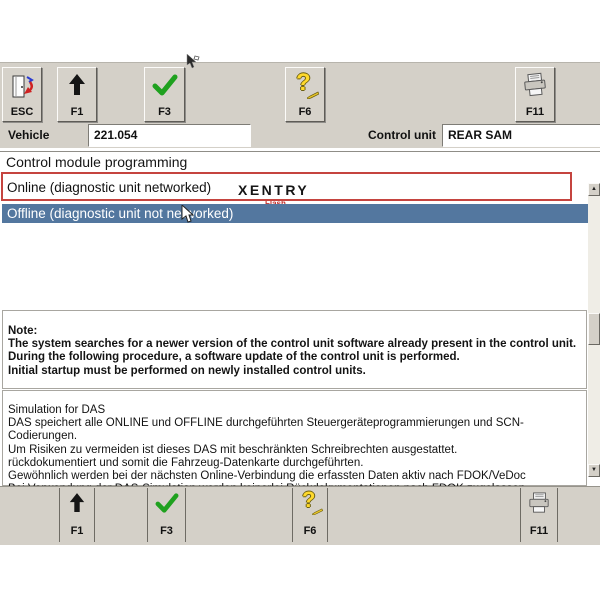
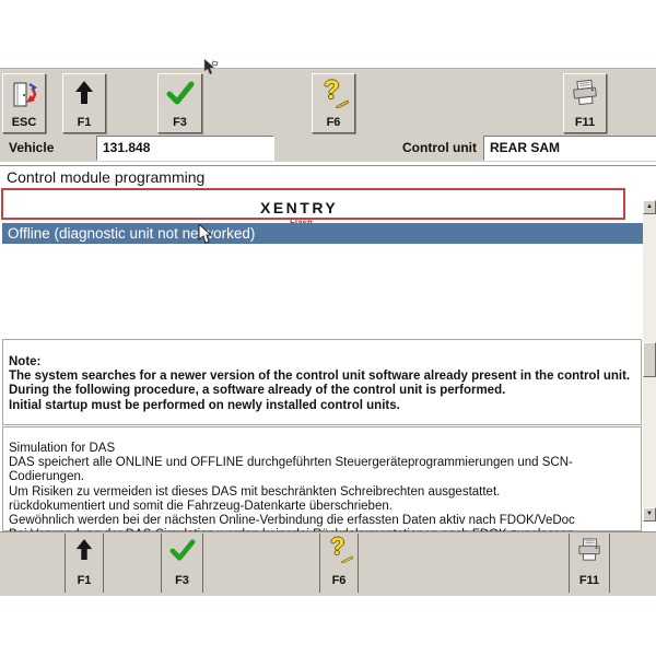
  ESC
  F1
  F3
  ?
  F6
  F11
  Vehicle
- 221.054
+ 131.848
  Control unit
  REAR SAM
  Control module programming
- Online (diagnostic unit networked)
  XENTRY
  Offline (diagnostic unit not neorked)
  Note:
  The system searches for a newer version of the control unit software already present in the control unit.
- During the following procedure, a software update of the control unit is performed.
+ During the following procedure, a software already of the control unit is performed.
  Initial startup must be performed on newly installed control units.
  Simulation for DAS
  DAS speichert alle ONLINE und OFFLINE durchgeführten Steuergeräteprogrammierungen und SCN-Codierungen.
  Um Risiken zu vermeiden ist dieses DAS mit beschränkten Schreibrechten ausgestattet.
- rückdokumentiert und somit die Fahrzeug-Datenkarte durchgeführten.
+ rückdokumentiert und somit die Fahrzeug-Datenkarte überschrieben.
  Gewöhnlich werden bei der nächsten Online-Verbindung die erfassten Daten aktiv nach FDOK/VeDoc
  F1
  F3
  ?
  F6
  F11
